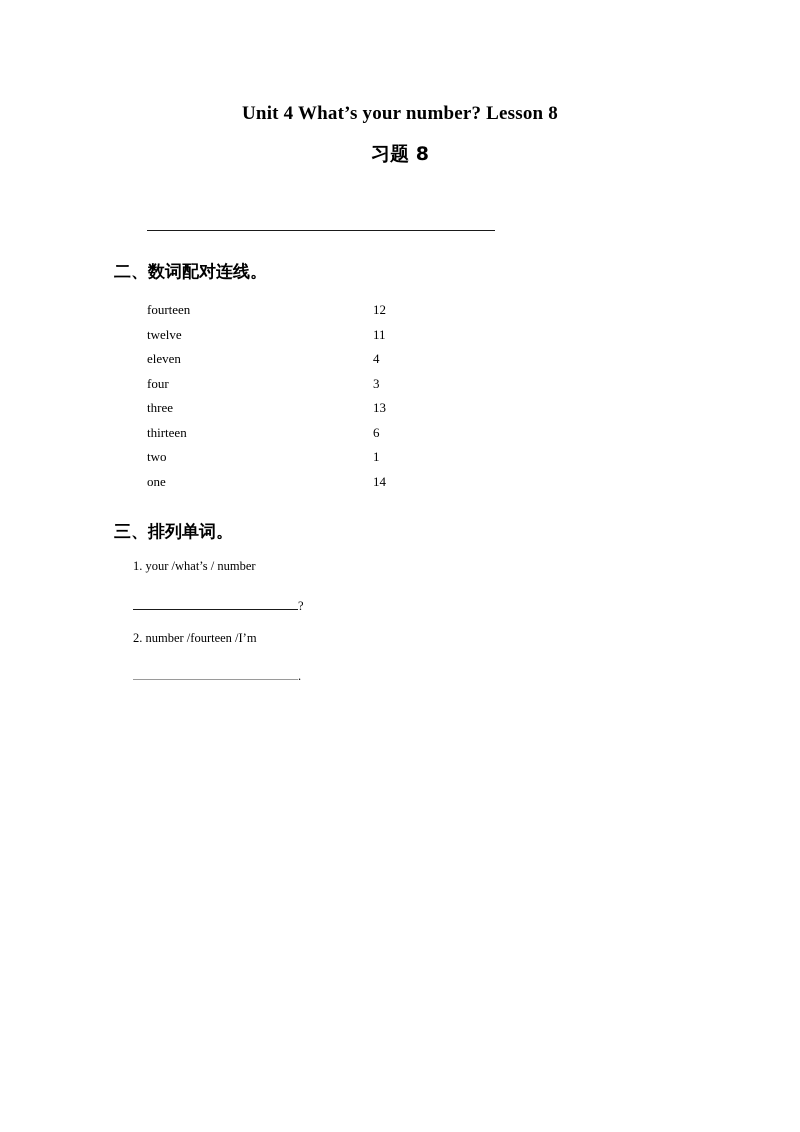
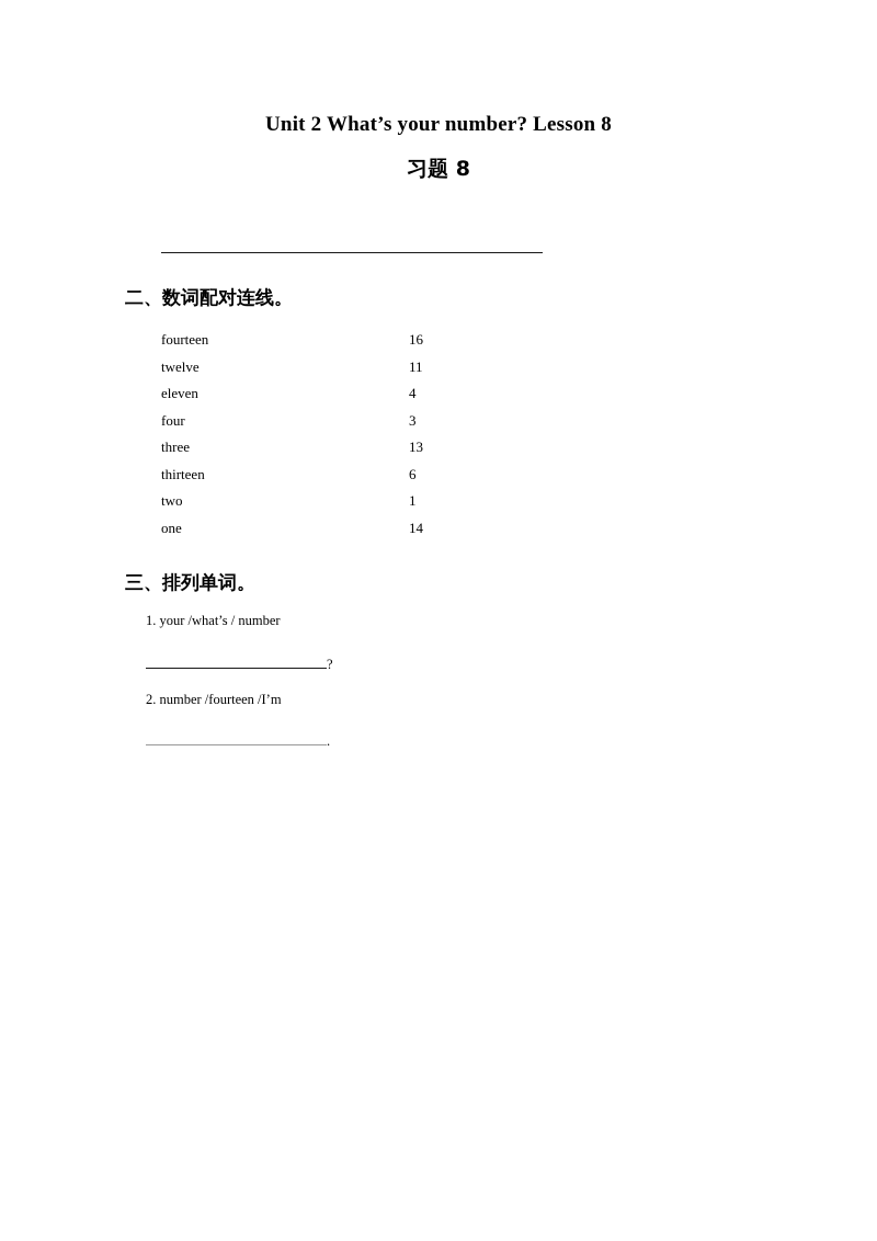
- Unit 4 What’s your number? Lesson 8
+ Unit 2 What’s your number? Lesson 8
  习题 8
  二、数词配对连线。
  fourteen
- 12
+ 16
  twelve
  11
  eleven
  4
  four
  3
  three
  13
  thirteen
  6
  two
  1
  one
  14
  三、排列单词。
  1. your /what’s / number
  ?
  2. number /fourteen /I’m
  .
